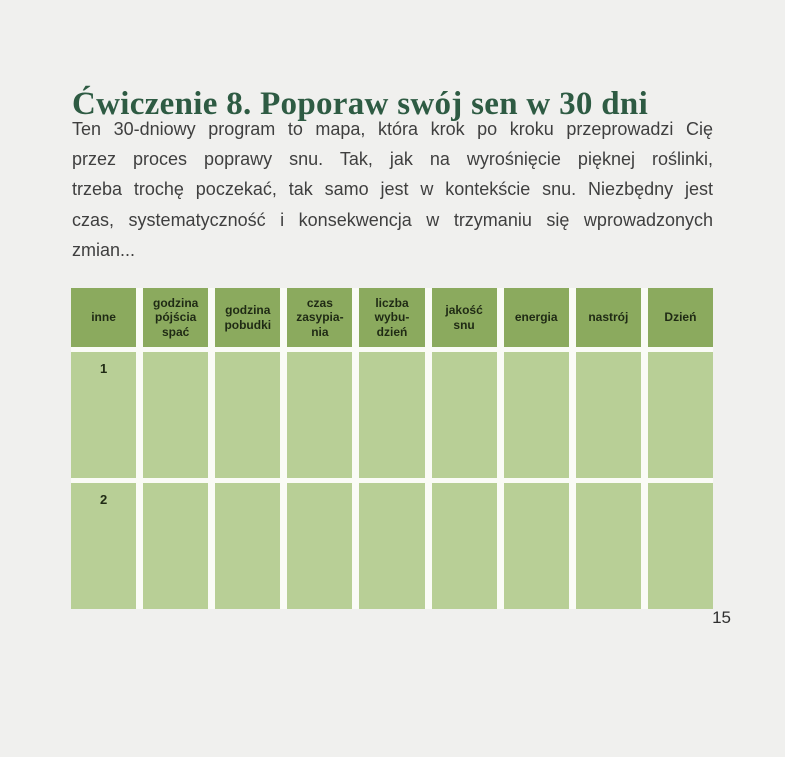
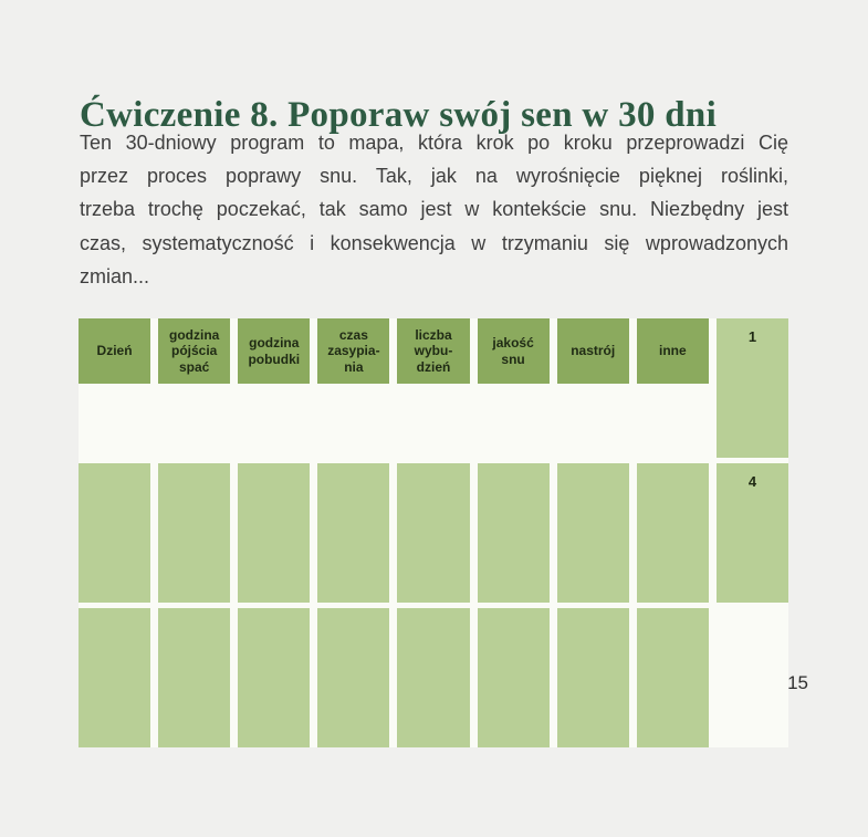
  Ćwiczenie 8. Poporaw swój sen w 30 dni
  Ten 30-dniowy program to mapa, która krok po kroku przeprowadzi Cię
  przez proces poprawy snu. Tak, jak na wyrośnięcie pięknej roślinki,
  trzeba trochę poczekać, tak samo jest w kontekście snu. Niezbędny jest
  czas, systematyczność i konsekwencja w trzymaniu się wprowadzonych
  zmian...
- inne
+ Dzień
  godzina
  pójścia
  spać
  godzina
  pobudki
  czas
  zasypia-
  nia
  liczba
  wybu-
  dzień
  jakość
  snu
- energia
  nastrój
- Dzień
+ inne
  1
- 2
+ 4
  15
